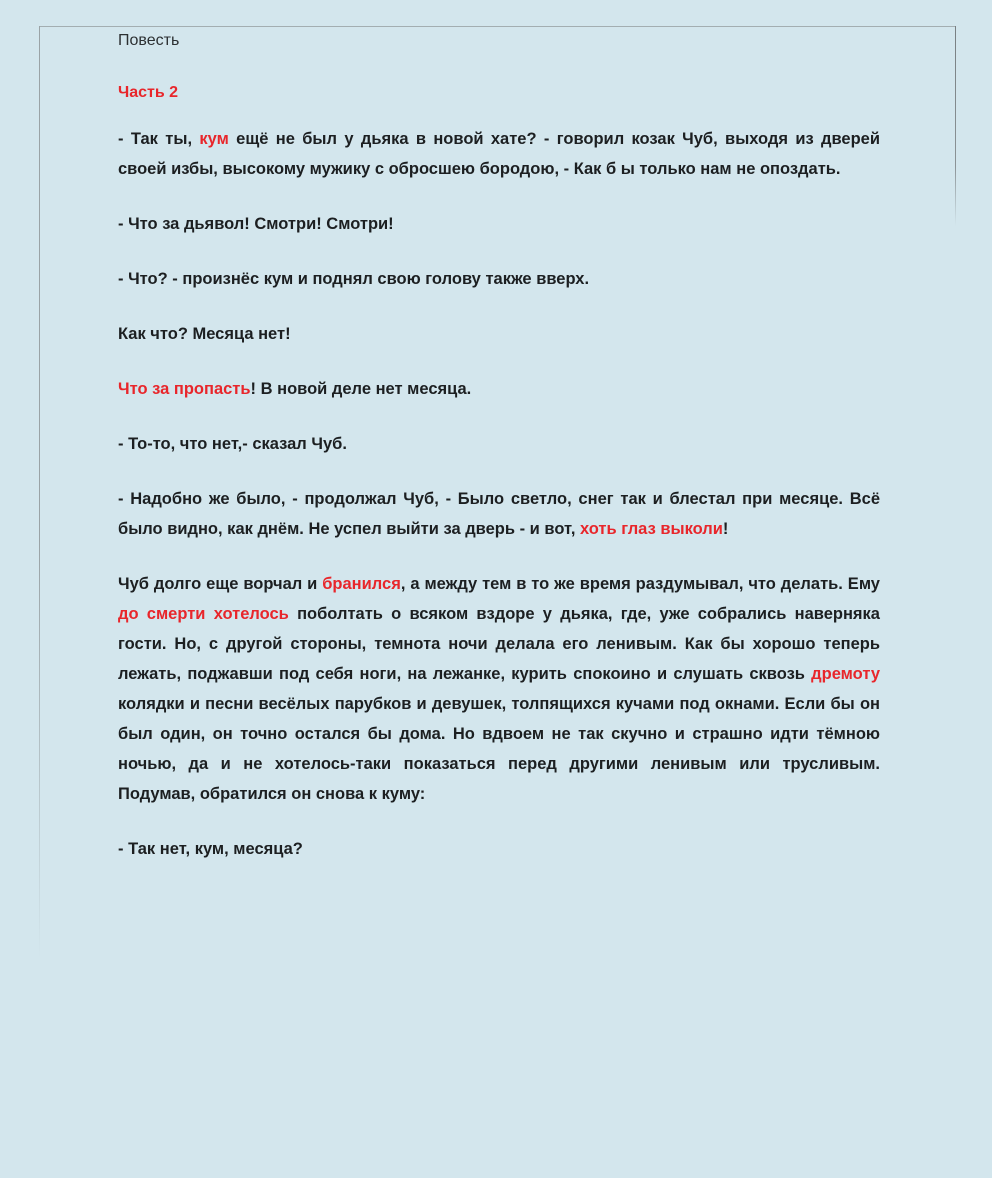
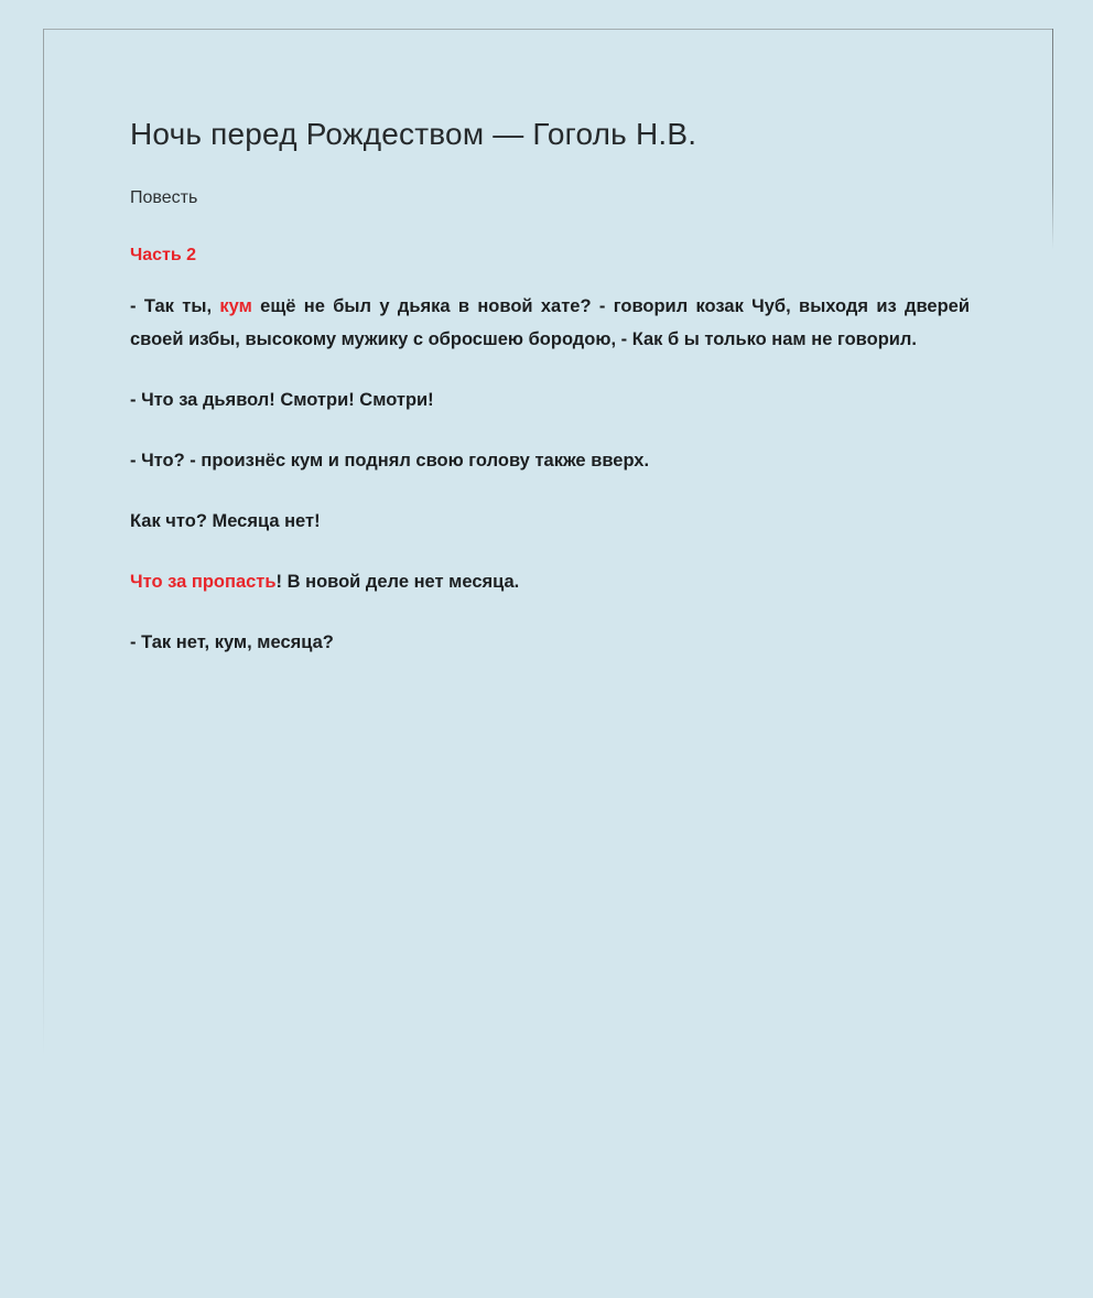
+ Ночь перед Рождеством — Гоголь Н.В.
  Повесть
  Часть 2
- - Так ты, кум ещё не был у дьяка в новой хате? - говорил козак Чуб, выходя из дверей своей избы, высокому мужику с обросшею бородою, - Как б ы только нам не опоздать.
+ - Так ты, кум ещё не был у дьяка в новой хате? - говорил козак Чуб, выходя из дверей своей избы, высокому мужику с обросшею бородою, - Как б ы только нам не говорил.
  - Что за дьявол! Смотри! Смотри!
  - Что? - произнёс кум и поднял свою голову также вверх.
  Как что? Месяца нет!
  Что за пропасть! В новой деле нет месяца.
- - То-то, что нет,- сказал Чуб.
- - Надобно же было, - продолжал Чуб, - Было светло, снег так и блестал при месяце. Всё было видно, как днём. Не успел выйти за дверь - и вот, хоть глаз выколи!
- Чуб долго еще ворчал и бранился, а между тем в то же время раздумывал, что делать. Ему до смерти хотелось поболтать о всяком вздоре у дьяка, где, уже собрались наверняка гости. Но, с другой стороны, темнота ночи делала его ленивым. Как бы хорошо теперь лежать, поджавши под себя ноги, на лежанке, курить спокоино и слушать сквозь дремоту колядки и песни весёлых парубков и девушек, толпящихся кучами под окнами. Если бы он был один, он точно остался бы дома. Но вдвоем не так скучно и страшно идти тёмною ночью, да и не хотелось-таки показаться перед другими ленивым или трусливым. Подумав, обратился он снова к куму:
  - Так нет, кум, месяца?
